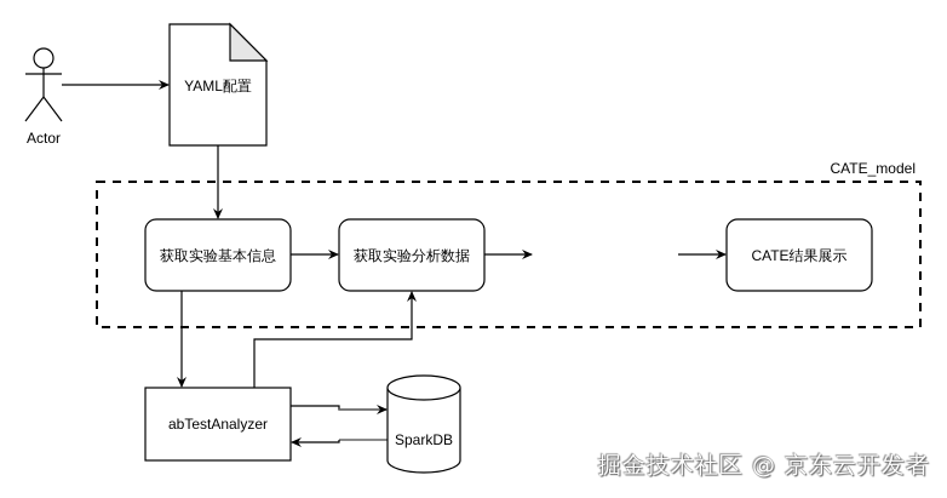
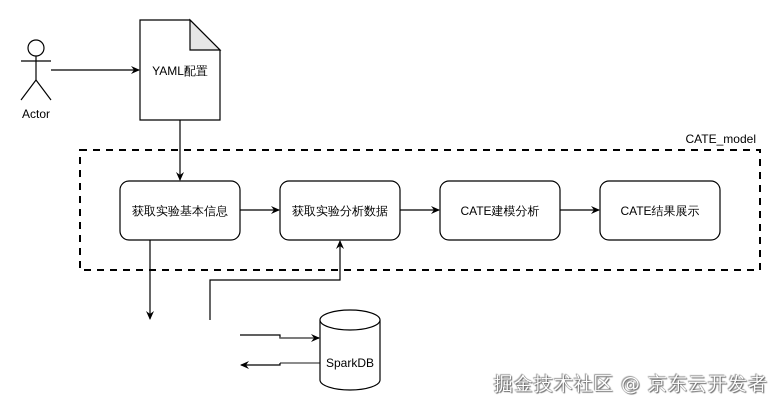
  Actor
  YAML配置
  CATE_model
  获取实验基本信息
  获取实验分析数据
+ CATE建模分析
  CATE结果展示
- abTestAnalyzer
  SparkDB
  掘金技术社区 @ 京东云开发者
